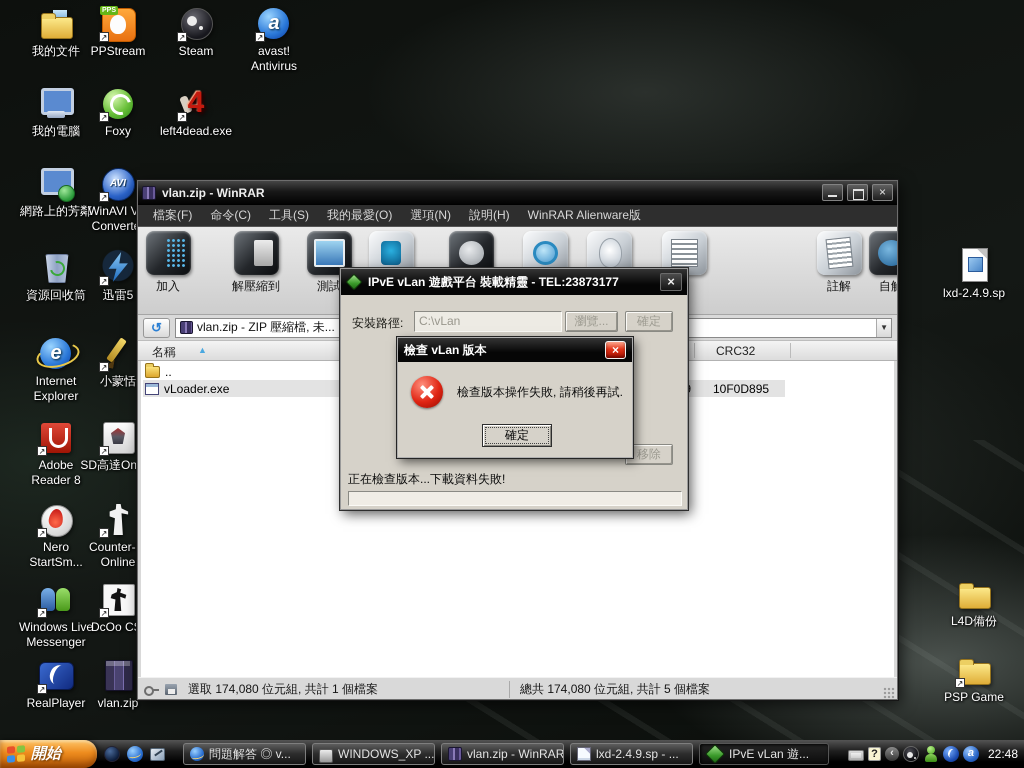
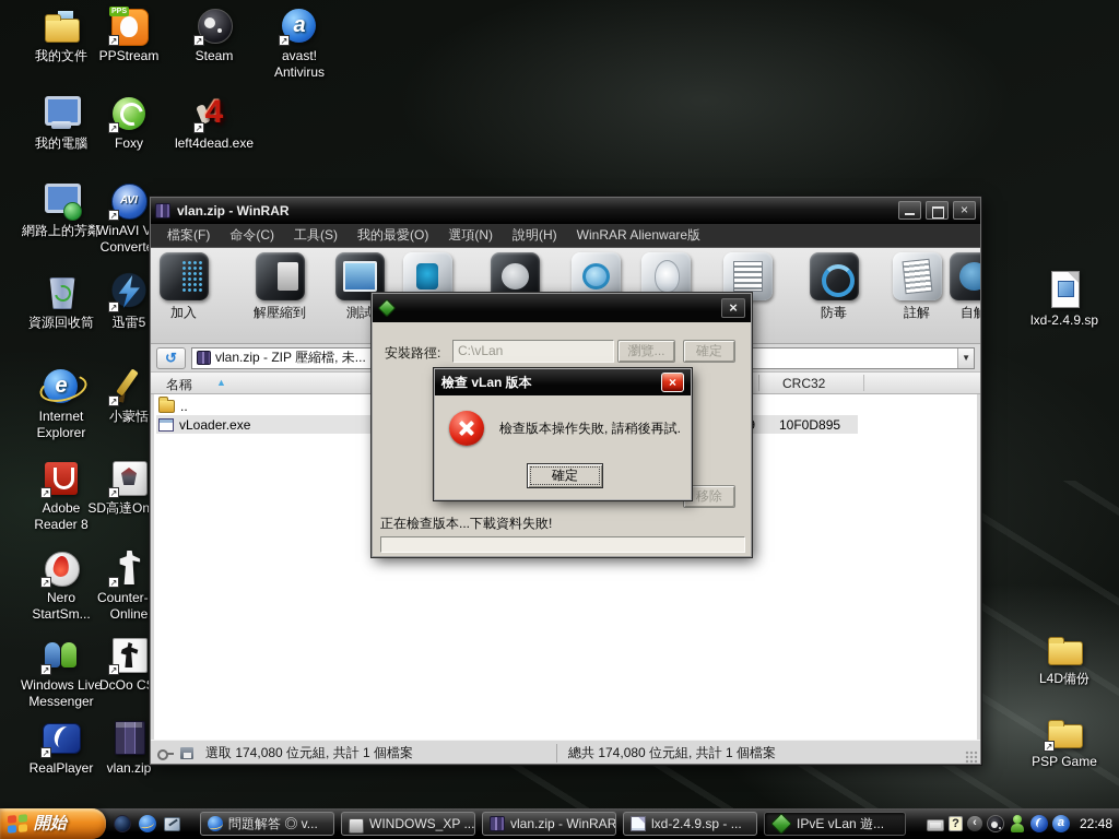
  我的文件
  ↗
  PPStream
  ↗
  Steam
  a
  ↗
  avast! Antivirus
  我的電腦
  ↗
  Foxy
  4
  ↗
  left4dead.exe
  網路上的芳鄰
  AVI
  ↗
  WinAVI V Convert
  資源回收筒
  ↗
  迅雷5
  Internet Explorer
  ↗
  小蒙恬
  ↗
  Adobe Reader 8
  ↗
  ↗
  Nero StartSm...
  ↗
  Counter- Online
  ↗
  Windows Live Messenger
  ↗
  DcOo C
  ↗
  RealPlayer
  vlan.zip
  lxd-2.4.9.sp
  L4D備份
  ↗
  PSP Game
  vlan.zip - WinRAR
  ×
  檔案(F)
  命令(C)
  工具(S)
  我的最愛(O)
  選項(N)
  說明(H)
  WinRAR Alienware版
  加入
  解壓縮到
  測試
+ 防毒
  註解
  ↺
  vlan.zip - ZIP 壓縮檔, 未...
  ▼
  名稱
  ▲
  CRC32
  ..
  vLoader.exe
  10F0D895
  選取 174,080 位元組, 共計 1 個檔案
- 總共 174,080 位元組, 共計 5 個檔案
+ 總共 174,080 位元組, 共計 1 個檔案
- IPvE vLan 遊戲平台 裝載精靈 - TEL:23873177
  ×
  安裝路徑:
  C:\vLan
  瀏覽...
  確定
  移除
  正在檢查版本...下載資料失敗!
  檢查 vLan 版本
  ×
  檢查版本操作失敗, 請稍後再試.
  確定
  開始
  問題解答 ◎ v...
  WINDOWS_XP ...
  vlan.zip - WinRAR
  lxd-2.4.9.sp - ...
  IPvE vLan 遊...
  ?
  ‹
  a
  22:48
